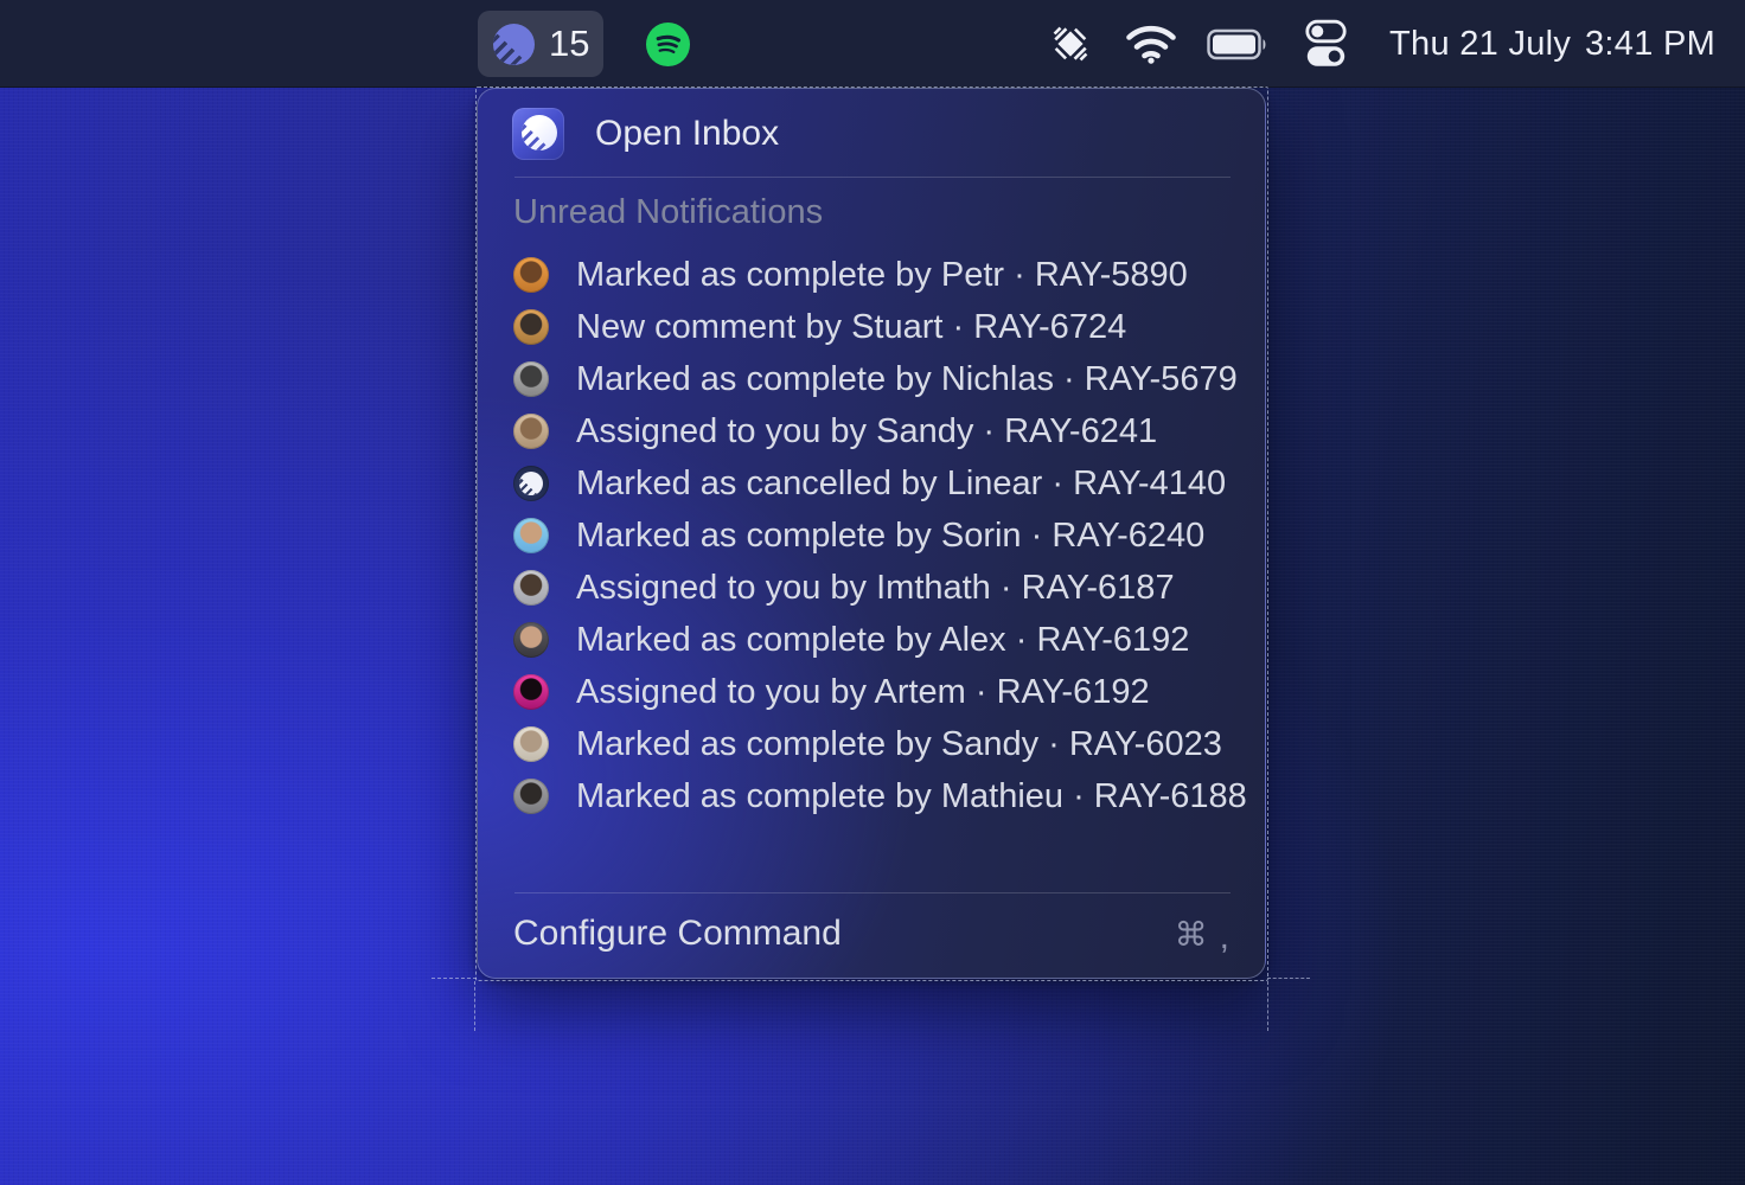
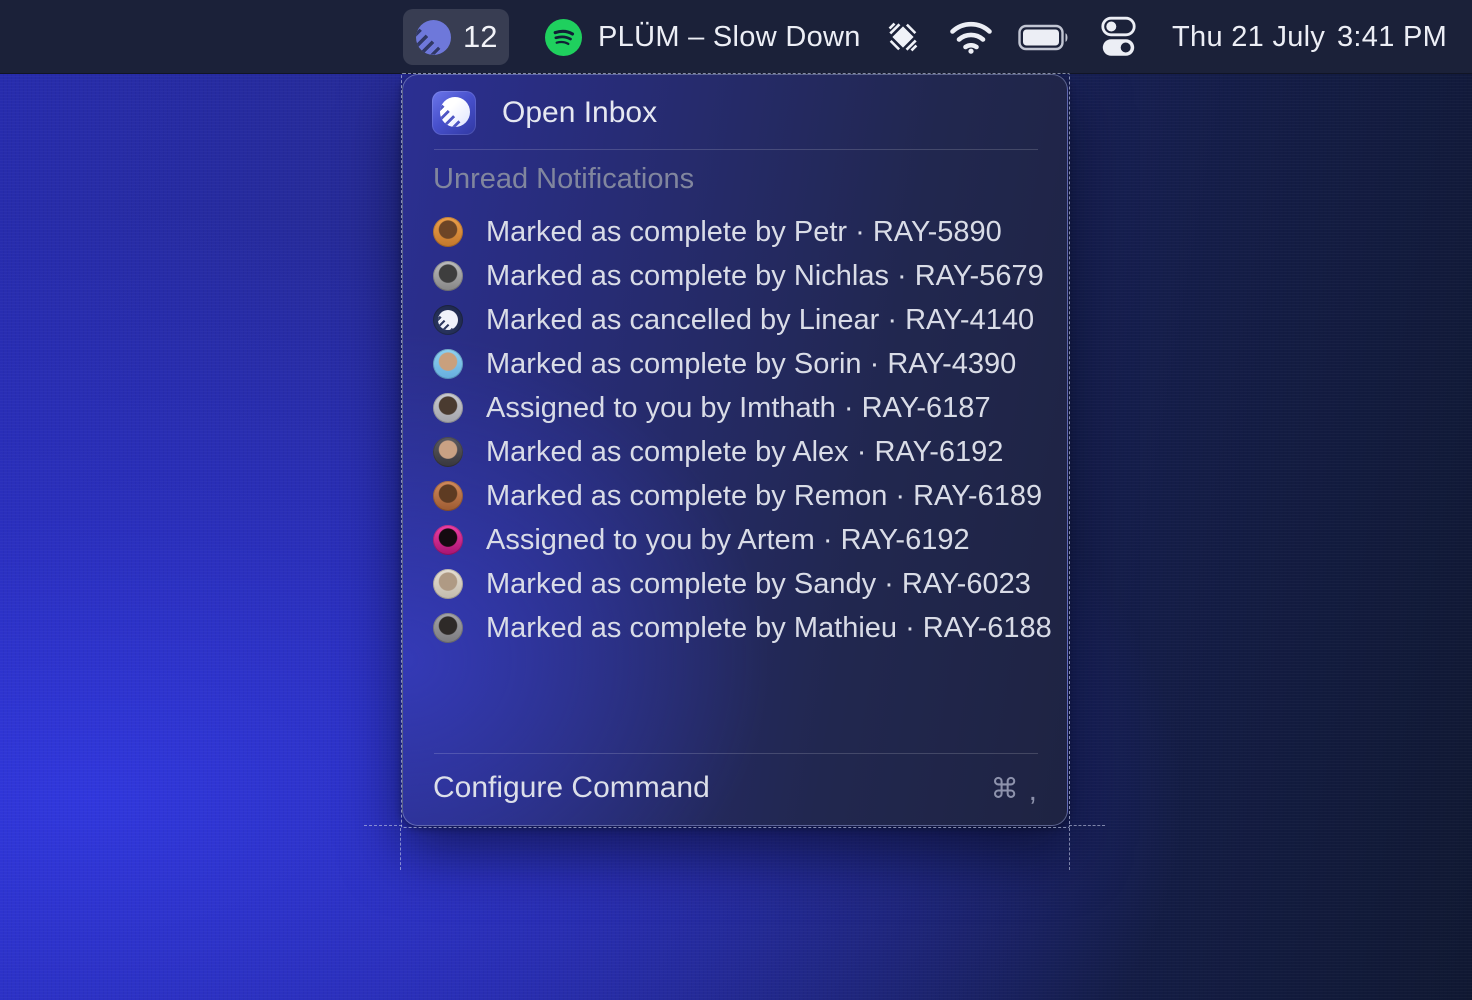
- 15
+ 12
+ PLÜM – Slow Down
  Thu 21 July
  3:41 PM
  Open Inbox
  Unread Notifications
  Marked as complete by Petr · RAY-5890
- New comment by Stuart · RAY-6724
  Marked as complete by Nichlas · RAY-5679
- Assigned to you by Sandy · RAY-6241
  Marked as cancelled by Linear · RAY-4140
- Marked as complete by Sorin · RAY-6240
+ Marked as complete by Sorin · RAY-4390
  Assigned to you by Imthath · RAY-6187
  Marked as complete by Alex · RAY-6192
+ Marked as complete by Remon · RAY-6189
  Assigned to you by Artem · RAY-6192
  Marked as complete by Sandy · RAY-6023
  Marked as complete by Mathieu · RAY-6188
  Configure Command
  ⌘
  ,
